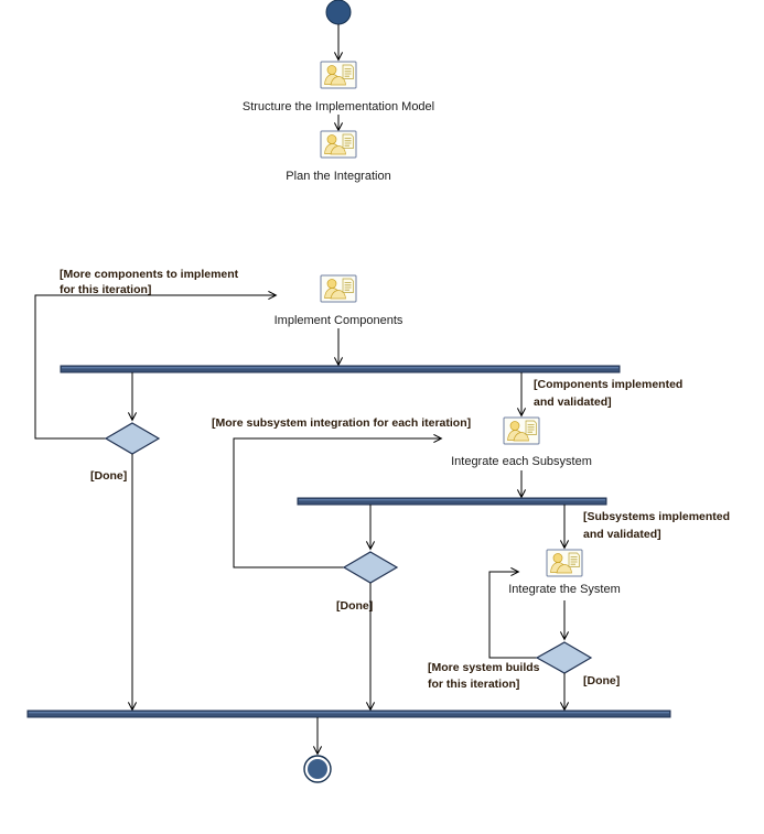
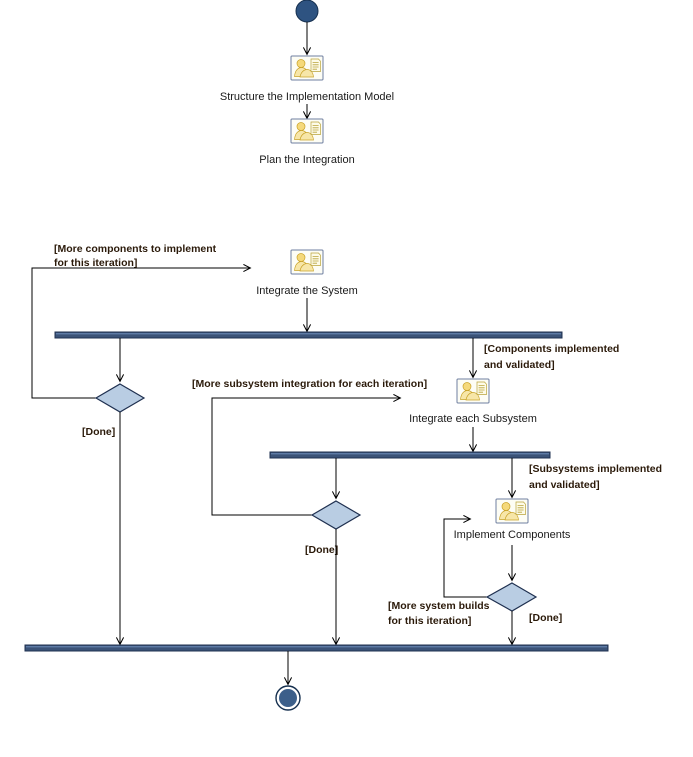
  Structure the Implementation Model
  Plan the Integration
  [More components to implement
  for this iteration]
- Implement Components
+ Integrate the System
  [Done]
  [Components implemented
  and validated]
  [More subsystem integration for each iteration]
  Integrate each Subsystem
  [Done
  [Subsystems implemented
  and validated]
- Integrate the System
+ Implement Components
  [More system builds
  for this iteration]
  [Done]
